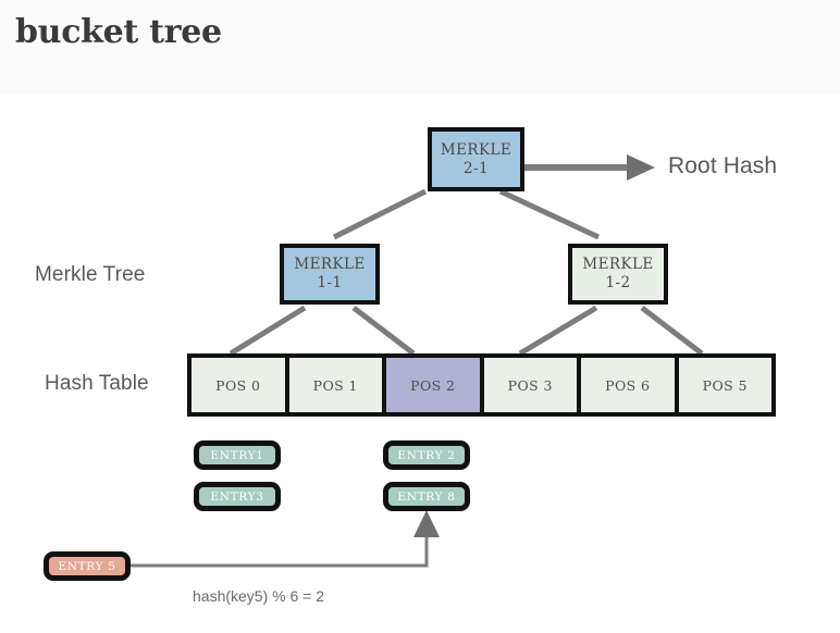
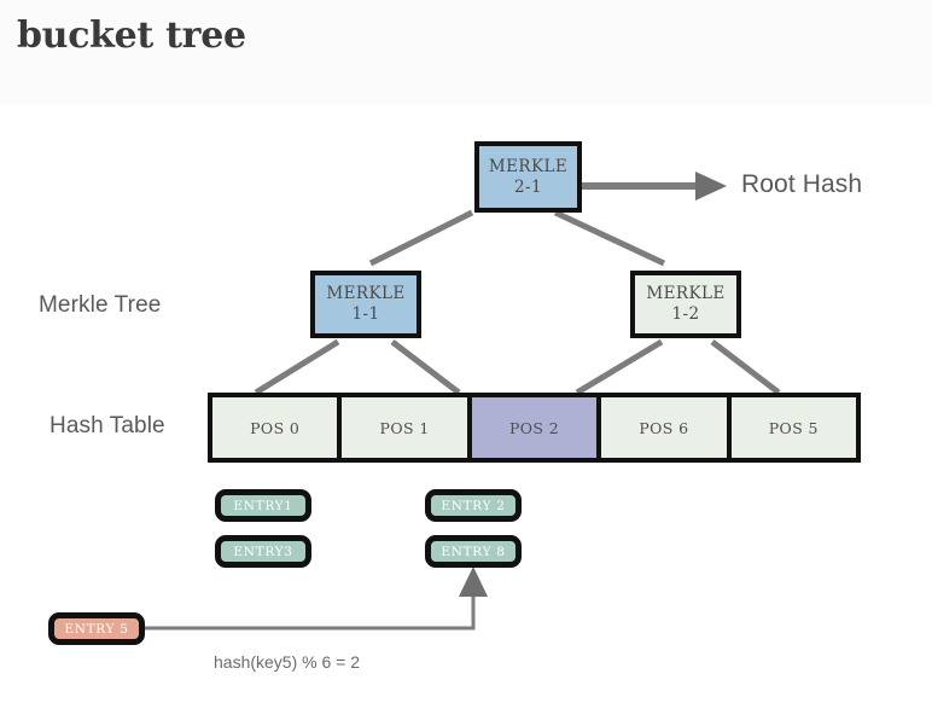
  bucket tree
  MERKLE
  2-1
  MERKLE
  1-1
  MERKLE
  1-2
  POS 0
  POS 1
  POS 2
- POS 3
  POS 6
  POS 5
  ENTRY1
  ENTRY3
  ENTRY 2
  ENTRY 8
  ENTRY 5
  Merkle Tree
  Hash Table
  Root Hash
  hash(key5) % 6 = 2
